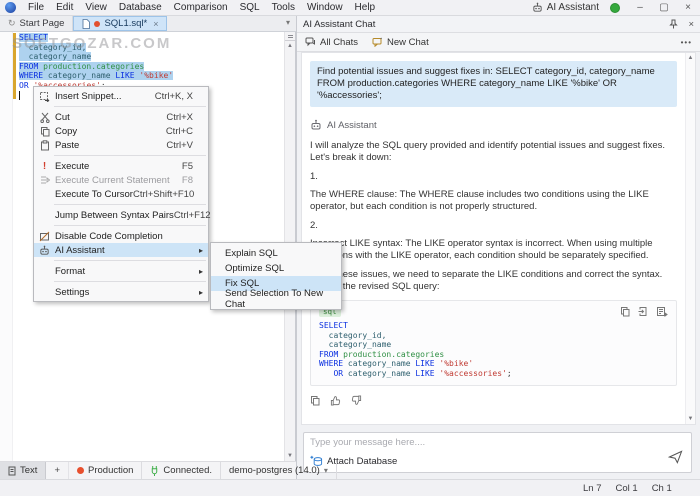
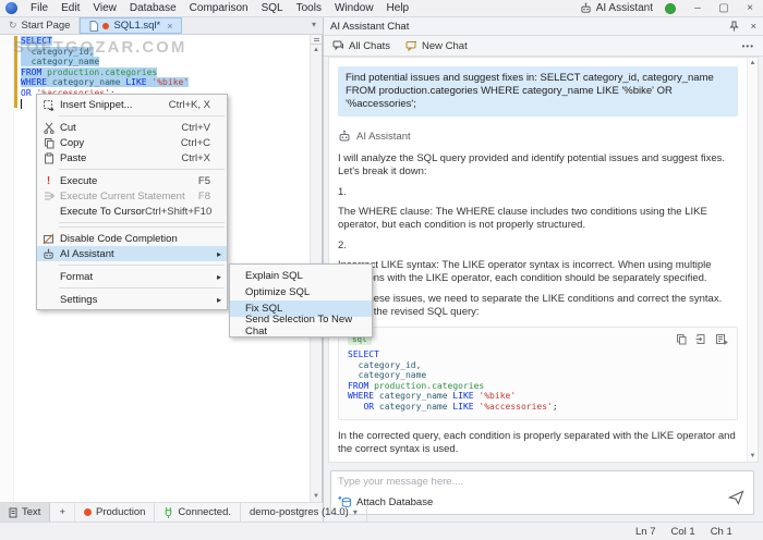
  File
  Edit
  View
  Database
  Comparison
  SQL
  Tools
  Window
  Help
  AI Assistant
  –
  ▢
  ×
  ↻
  Start Page
  SQL1.sql*
  ×
  ▾
  SOFTGOZAR.COM
  SELECT
  category_id,
  category_name
  FROM production.categories
  WHERE category_name LIKE '%bike'
  Insert Snippet...
  Ctrl+K, X
  Cut
- Ctrl+X
+ Ctrl+V
  Copy
  Ctrl+C
  Paste
- Ctrl+V
+ Ctrl+X
  !
  Execute
  F5
  Execute Current Statement
  F8
  Execute To Cursor
  Ctrl+Shift+F10
- Jump Between Syntax Pairs
- Ctrl+F12
  Disable Code Completion
  AI Assistant
  ▸
  Format
  ▸
  Settings
  ▸
  Explain SQL
  Optimize SQL
  Fix SQL
  Send Selection To New Chat
  AI Assistant Chat
  ×
  All Chats
  New Chat
  •••
  Find potential issues and suggest fixes in: SELECT category_id, category_name FROM production.categories WHERE category_name LIKE '%bike' OR '%accessories';
  AI Assistant
  I will analyze the SQL query provided and identify potential issues and suggest fixes. Let's break it down:
  1.
  The WHERE clause: The WHERE clause includes two conditions using the LIKE operator, but each condition is not properly structured.
  2.
  t LIKE syntax: The LIKE operator syntax is incorrect. When using multiple ns with the LIKE operator, each condition should be separately specified.
  ese issues, we need to separate the LIKE conditions and correct the syntax. the revised SQL query:
  sql
  SELECT
  category_id,
  category_name
  FROM production.categories
  WHERE category_name LIKE '%bike'
  OR category_name LIKE '%accessories';
+ In the corrected query, each condition is properly separated with the LIKE operator and the correct syntax is used.
  Type your message here....
  Attach Database
  Text
  +
  Production
  Connected.
  demo-postgres (14.0)
  ▾
  Ln 7
  Col 1
  Ch 1
